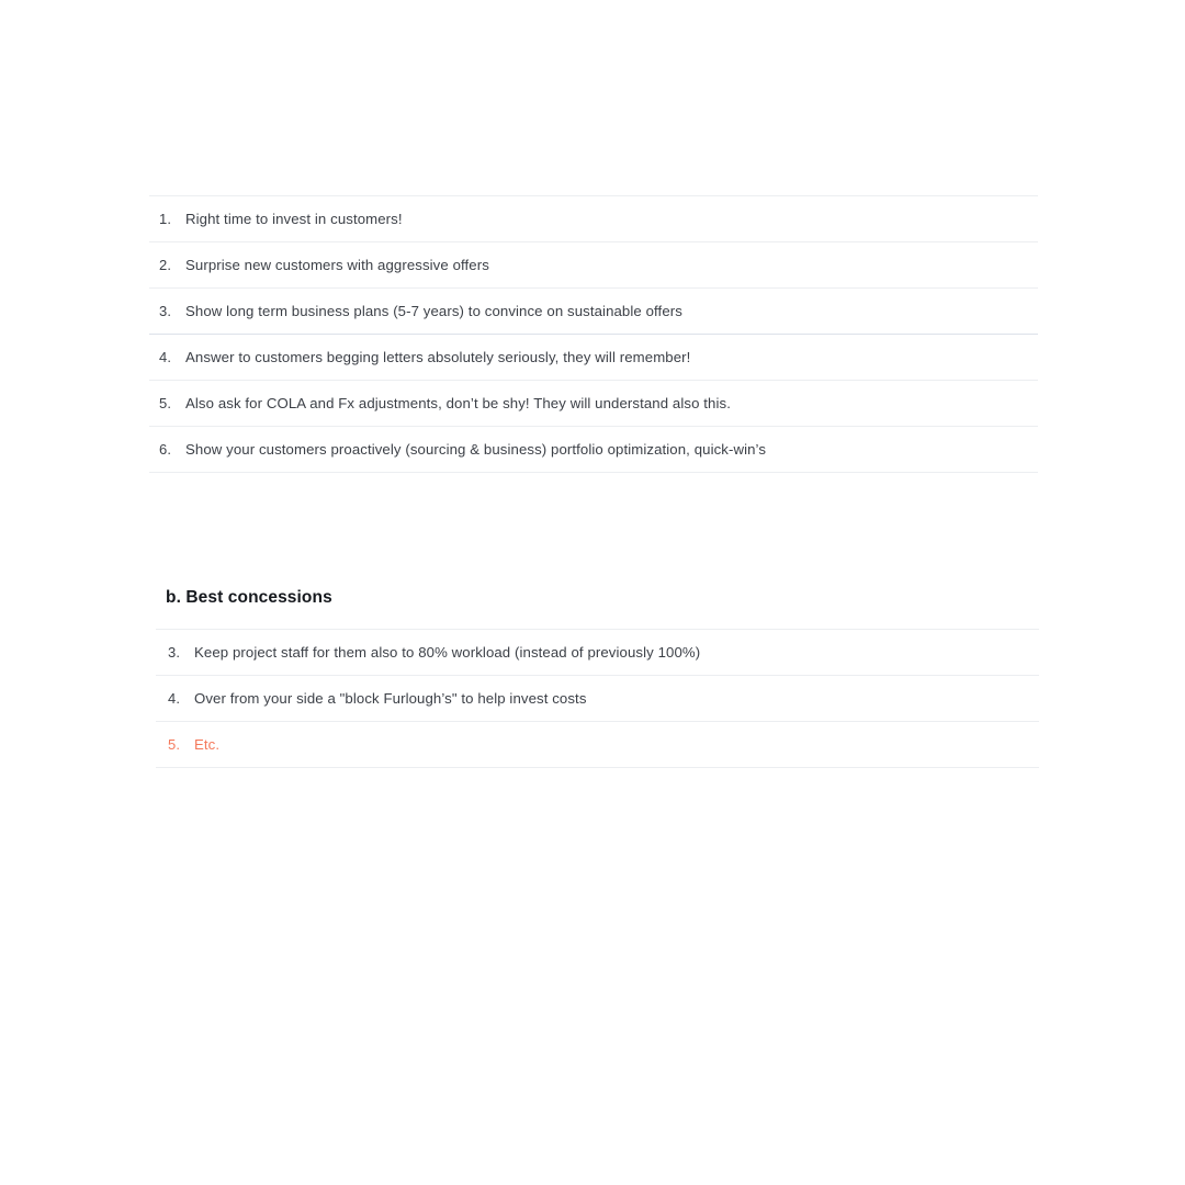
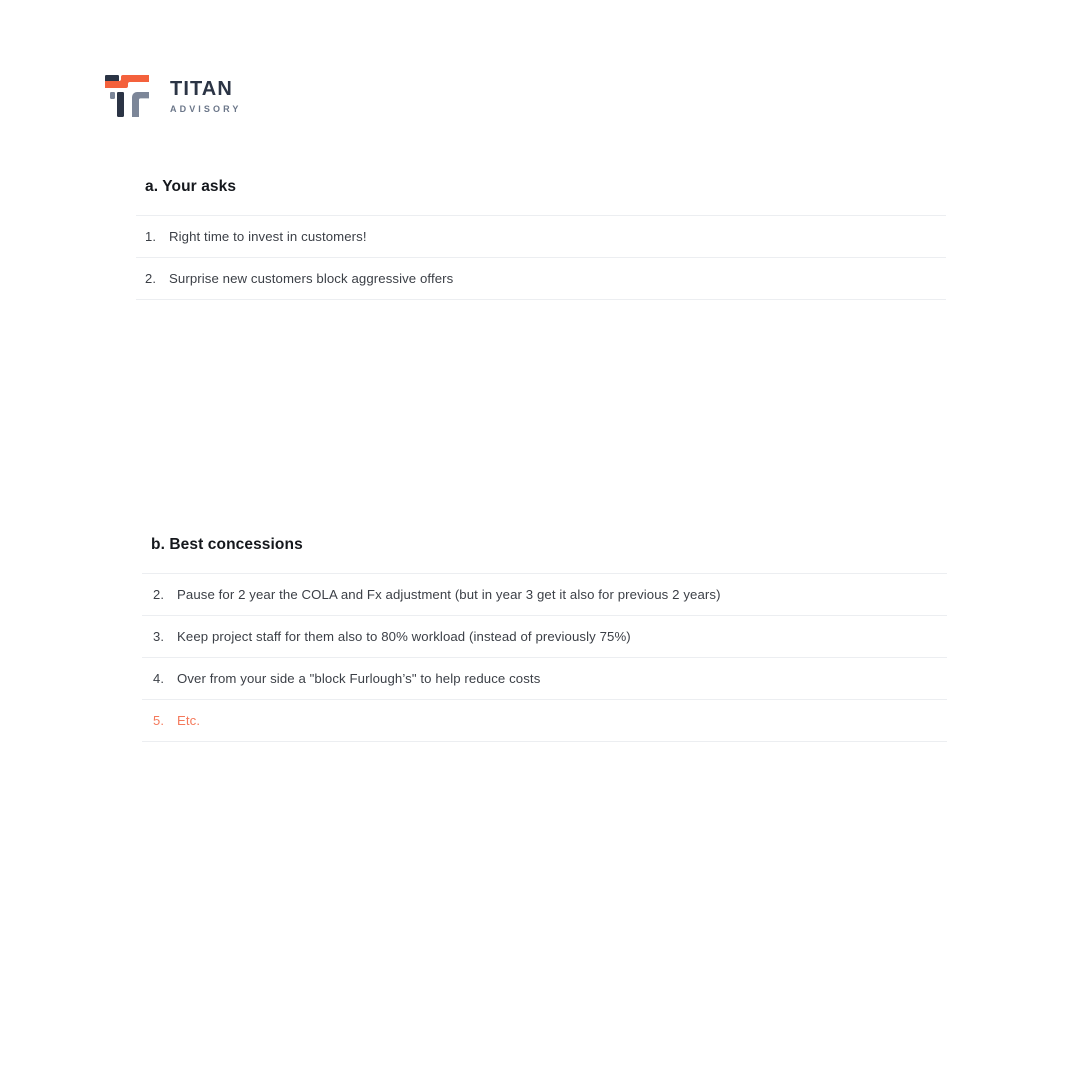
+ TITAN
+ ADVISORY
+ a. Your asks
  1. Right time to invest in customers!
- 2. Surprise new customers with aggressive offers
+ 2. Surprise new customers block aggressive offers
- 3. Show long term business plans (5-7 years) to convince on sustainable offers
- 4. Answer to customers begging letters absolutely seriously, they will remember!
- 5. Also ask for COLA and Fx adjustments, don’t be shy! They will understand also this.
- 6. Show your customers proactively (sourcing & business) portfolio optimization, quick-win’s
  b. Best concessions
+ 2. Pause for 2 year the COLA and Fx adjustment (but in year 3 get it also for previous 2 years)
- 3. Keep project staff for them also to 80% workload (instead of previously 100%)
+ 3. Keep project staff for them also to 80% workload (instead of previously 75%)
- 4. Over from your side a "block Furlough’s" to help invest costs
+ 4. Over from your side a "block Furlough’s" to help reduce costs
  5. Etc.
